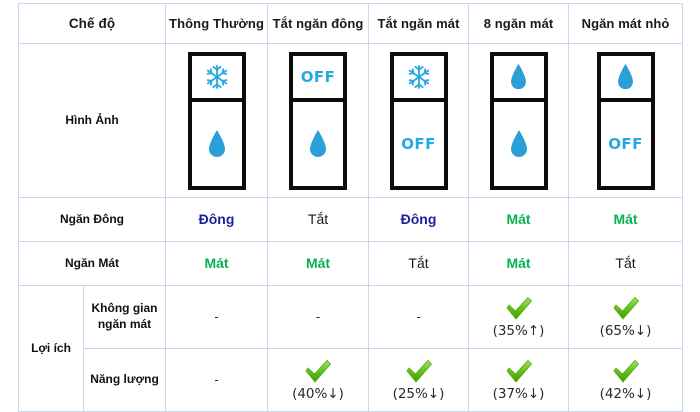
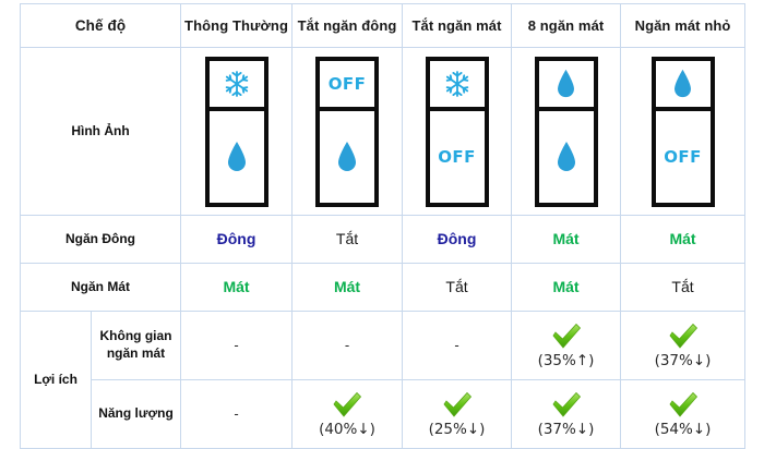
  Chế độ	Thông Thường	Tắt ngăn đông	Tắt ngăn mát	8 ngăn mát	Ngăn mát nhỏ
  Hình Ảnh		OFF	OFF		OFF
  Ngăn Đông	Đông	Tắt	Đông	Mát	Mát
  Ngăn Mát	Mát	Mát	Tắt	Mát	Tắt
- Lợi ích	Không gian ngăn mát	-	-	-	(35%↑)	(65%↓)
+ Lợi ích	Không gian ngăn mát	-	-	-	(35%↑)	(37%↓)
- Năng lượng	-	(40%↓)	(25%↓)	(37%↓)	(42%↓)
+ Năng lượng	-	(40%↓)	(25%↓)	(37%↓)	(54%↓)
